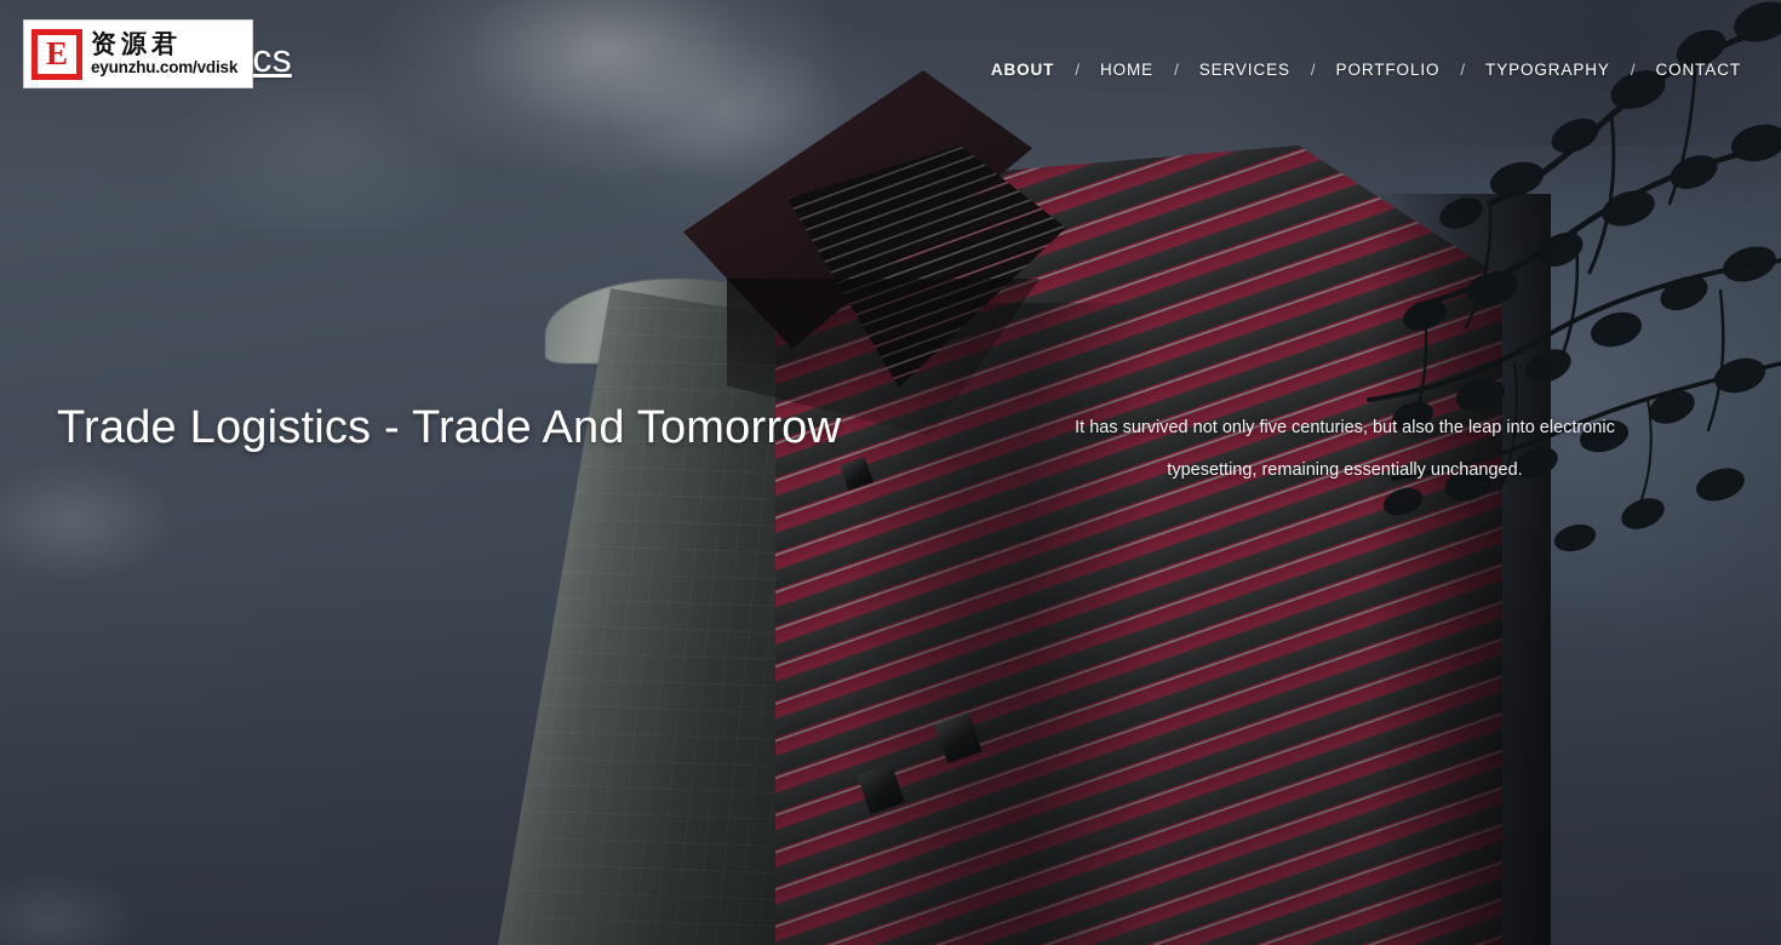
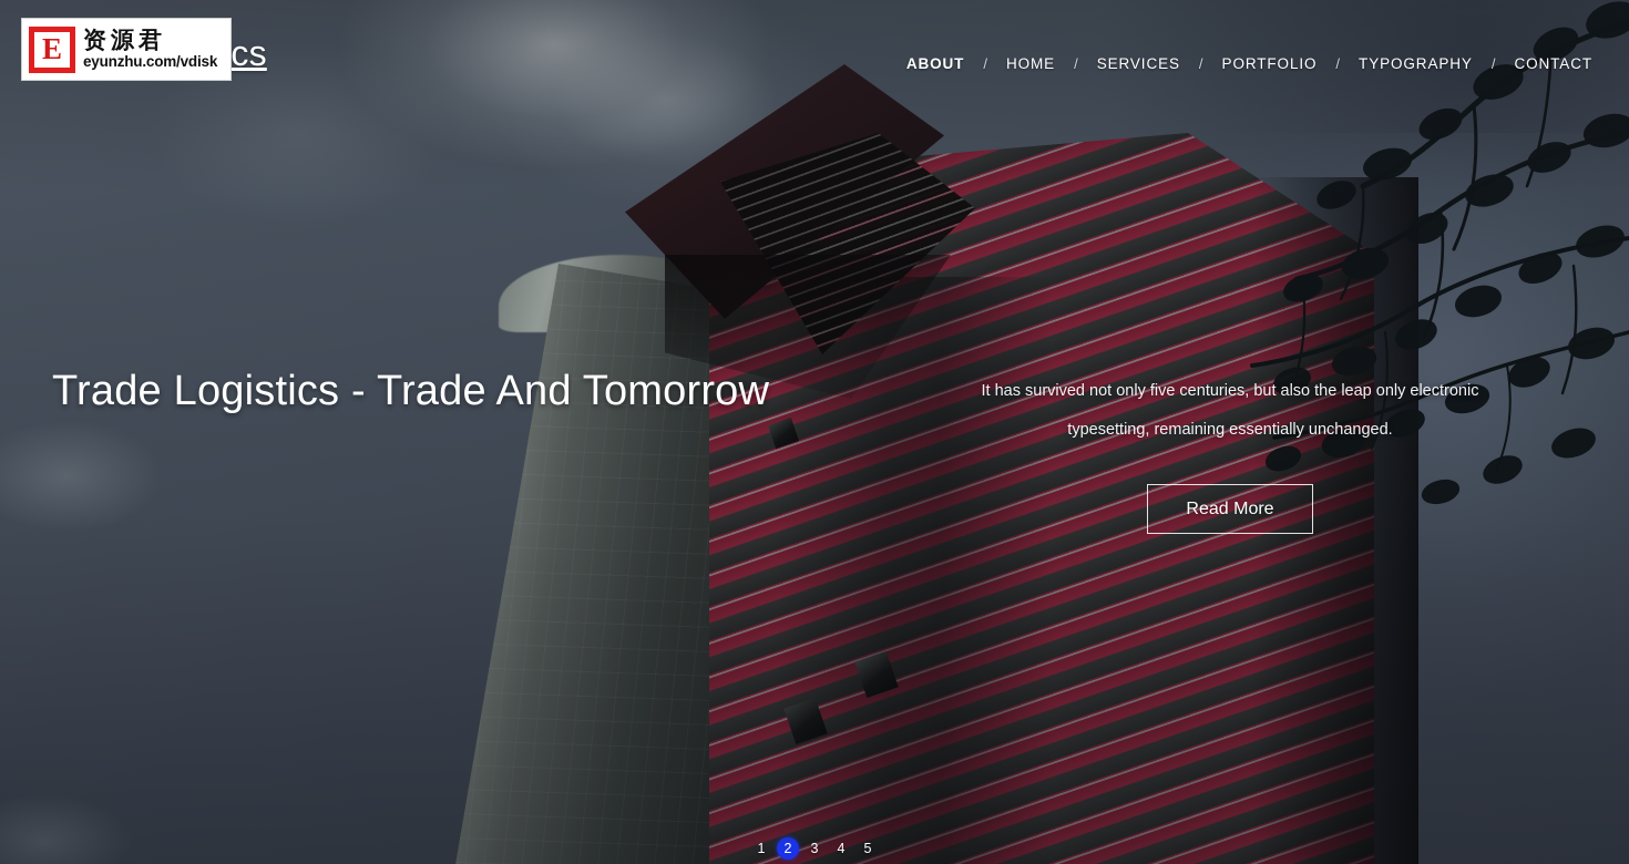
  E
  资源君
  eyunzhu.com/vdisk
  ABOUT
  /
  HOME
  /
  SERVICES
  /
  PORTFOLIO
  /
  TYPOGRAPHY
  /
  CONTACT
  Trade Logistics - Trade And Tomorrow
- It has survived not only five centuries, but also the leap into electronic typesetting, remaining essentially unchanged.
+ It has survived not only five centuries, but also the leap only electronic typesetting, remaining essentially unchanged.
+ Read More
+ 1
+ 2
+ 3
+ 4
+ 5
